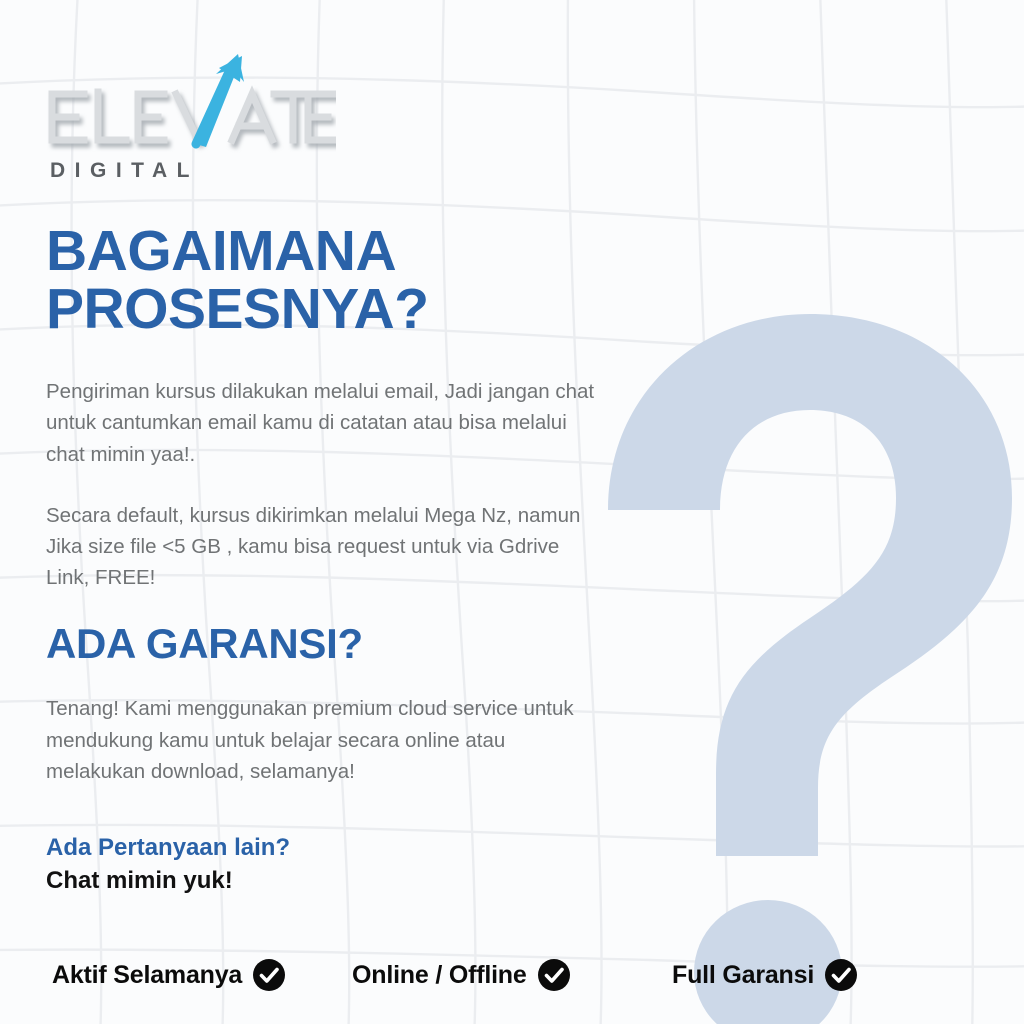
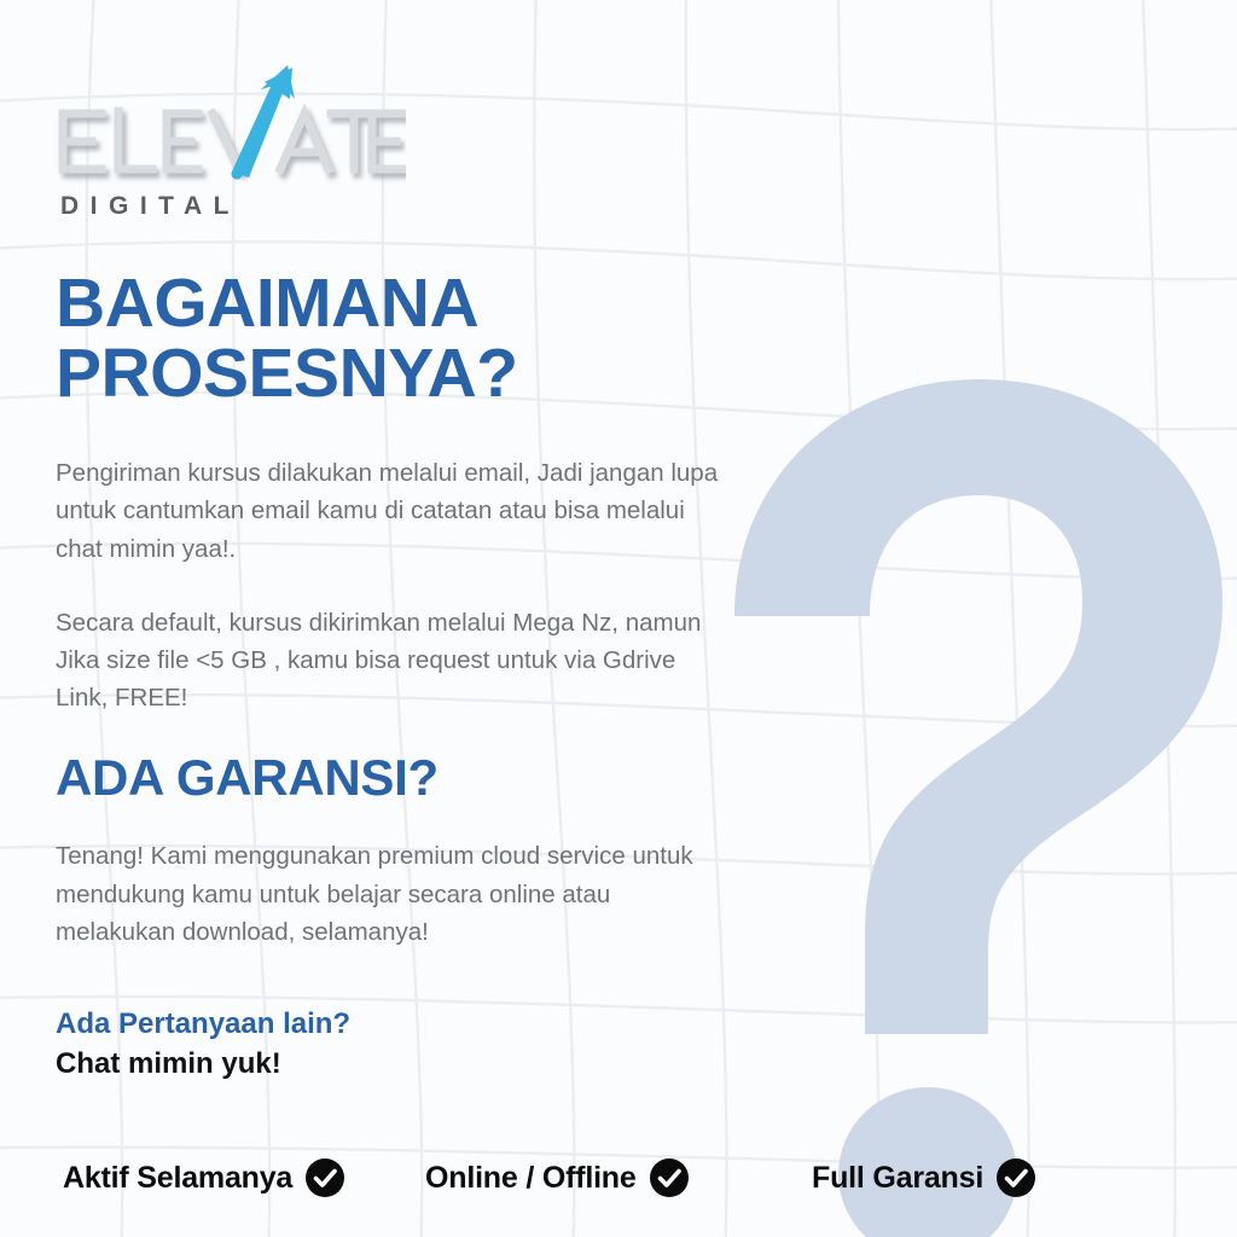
  DIGITAL
  BAGAIMANA
  PROSESNYA?
- Pengiriman kursus dilakukan melalui email, Jadi jangan chat untuk cantumkan email kamu di catatan atau bisa melalui chat mimin yaa!.
+ Pengiriman kursus dilakukan melalui email, Jadi jangan lupa untuk cantumkan email kamu di catatan atau bisa melalui chat mimin yaa!.
  Secara default, kursus dikirimkan melalui Mega Nz, namun Jika size file <5 GB , kamu bisa request untuk via Gdrive Link, FREE!
  ADA GARANSI?
  Tenang! Kami menggunakan premium cloud service untuk mendukung kamu untuk belajar secara online atau melakukan download, selamanya!
  Ada Pertanyaan lain?
  Chat mimin yuk!
  Aktif Selamanya
  Online / Offline
  Full Garansi
